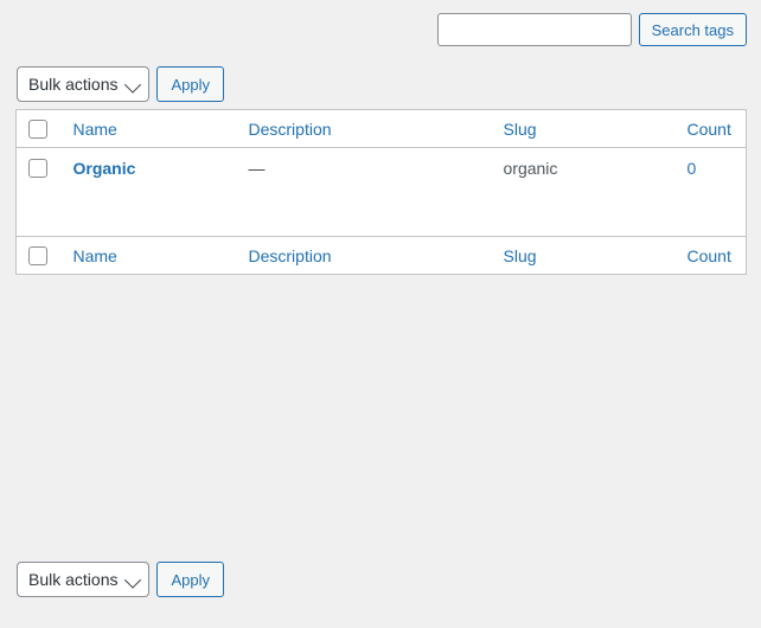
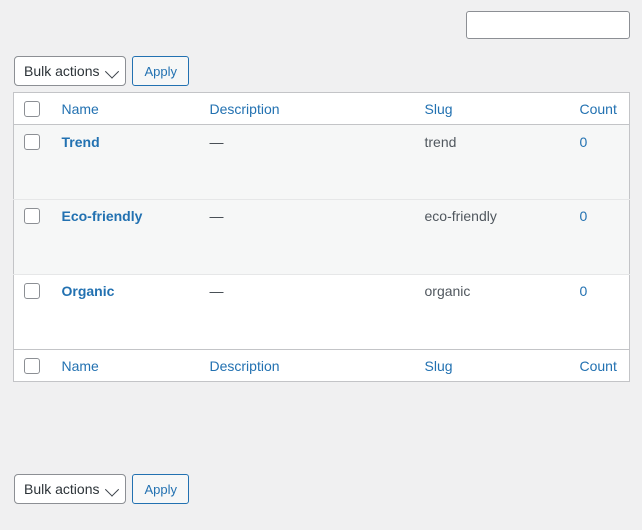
- Search tags
  Bulk actions
  Apply
  	Name	Description	Slug	Count
+ 	Trend	—	trend	0
+ 	Eco-friendly	—	eco-friendly	0
  	Organic	—	organic	0
  	Name	Description	Slug	Count
  Bulk actions
  Apply
